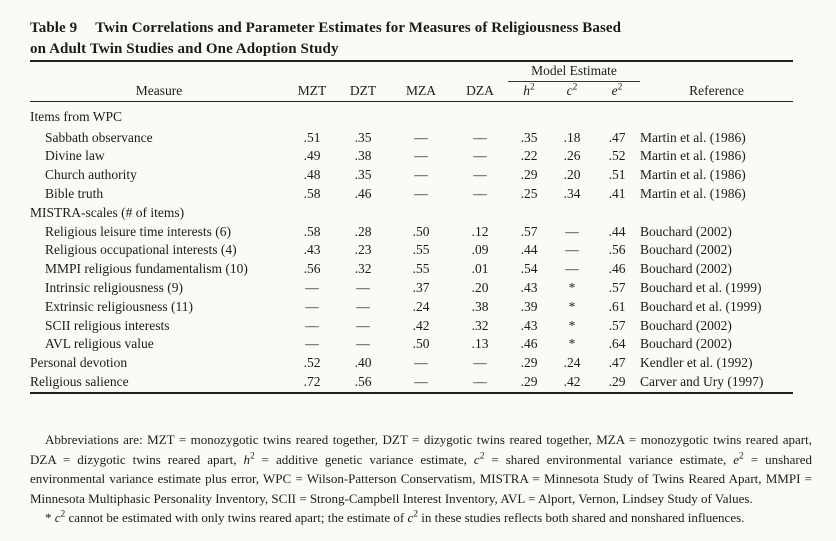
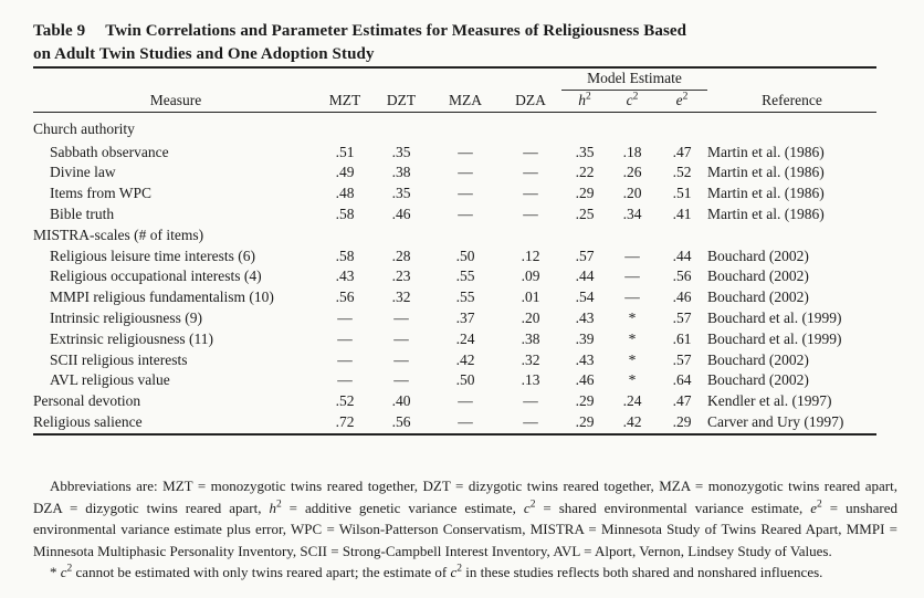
  Table 9 Twin Correlations and Parameter Estimates for Measures of Religiousness Based
  on Adult Twin Studies and One Adoption Study
  	Model Estimate
  Measure	MZT	DZT	MZA	DZA	h2	c2	e2	Reference
- Items from WPC
+ Church authority
  Sabbath observance	.51	.35	—	—	.35	.18	.47	Martin et al. (1986)
  Divine law	.49	.38	—	—	.22	.26	.52	Martin et al. (1986)
- Church authority	.48	.35	—	—	.29	.20	.51	Martin et al. (1986)
+ Items from WPC	.48	.35	—	—	.29	.20	.51	Martin et al. (1986)
  Bible truth	.58	.46	—	—	.25	.34	.41	Martin et al. (1986)
  MISTRA-scales (# of items)
  Religious leisure time interests (6)	.58	.28	.50	.12	.57	—	.44	Bouchard (2002)
  Religious occupational interests (4)	.43	.23	.55	.09	.44	—	.56	Bouchard (2002)
  MMPI religious fundamentalism (10)	.56	.32	.55	.01	.54	—	.46	Bouchard (2002)
  Intrinsic religiousness (9)	—	—	.37	.20	.43	*	.57	Bouchard et al. (1999)
  Extrinsic religiousness (11)	—	—	.24	.38	.39	*	.61	Bouchard et al. (1999)
  SCII religious interests	—	—	.42	.32	.43	*	.57	Bouchard (2002)
  AVL religious value	—	—	.50	.13	.46	*	.64	Bouchard (2002)
- Personal devotion	.52	.40	—	—	.29	.24	.47	Kendler et al. (1992)
+ Personal devotion	.52	.40	—	—	.29	.24	.47	Kendler et al. (1997)
  Religious salience	.72	.56	—	—	.29	.42	.29	Carver and Ury (1997)
  Abbreviations are: MZT = monozygotic twins reared together, DZT = dizygotic twins reared together, MZA = monozygotic twins reared apart, DZA = dizygotic twins reared apart, h2 = additive genetic variance estimate, c2 = shared environmental variance estimate, e2 = unshared environmental variance estimate plus error, WPC = Wilson-Patterson Conservatism, MISTRA = Minnesota Study of Twins Reared Apart, MMPI = Minnesota Multiphasic Personality Inventory, SCII = Strong-Campbell Interest Inventory, AVL = Alport, Vernon, Lindsey Study of Values.
  * c2 cannot be estimated with only twins reared apart; the estimate of c2 in these studies reflects both shared and nonshared influences.
